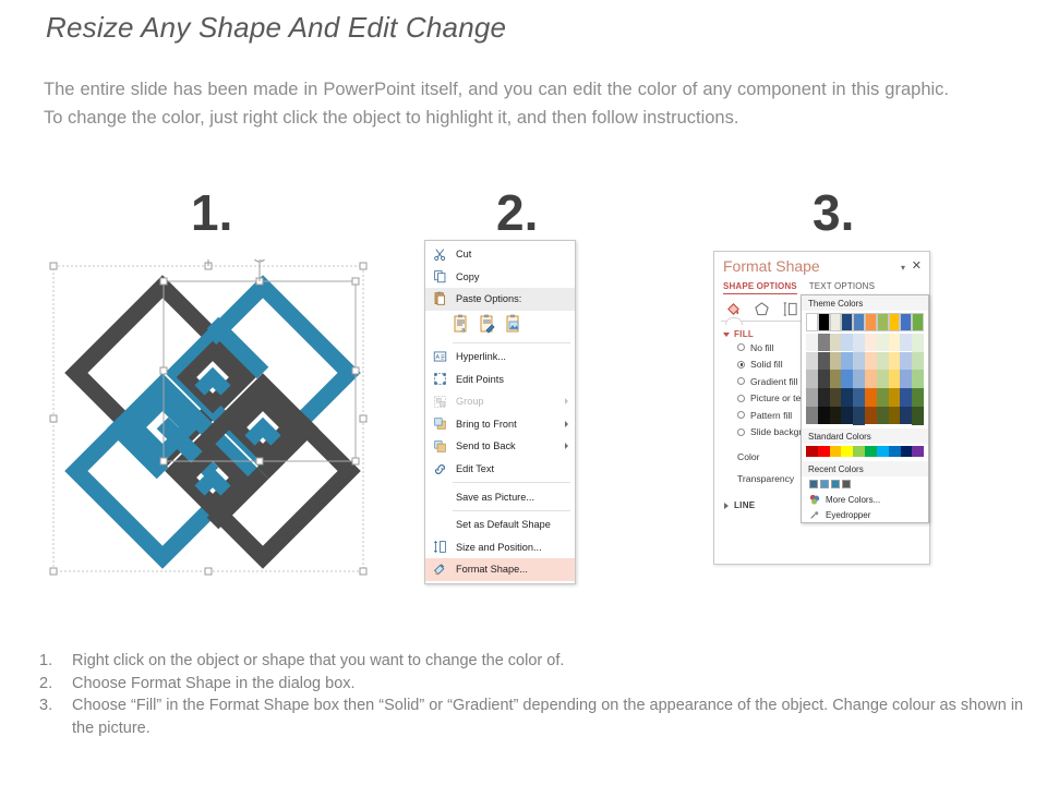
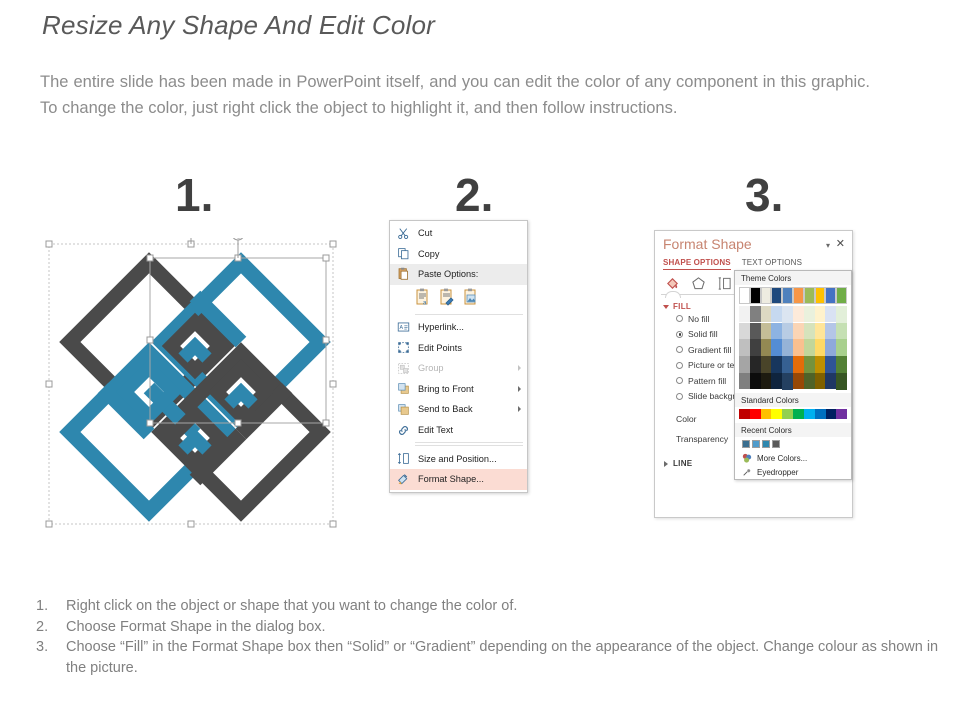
- Resize Any Shape And Edit Change
+ Resize Any Shape And Edit Color
  The entire slide has been made in PowerPoint itself, and you can edit the color of any component in this graphic. To change the color, just right click the object to highlight it, and then follow instructions.
  1.
  2.
  3.
  Cut
  Copy
  Paste Options:
  Hyperlink...
  Edit Points
  Group
  Bring to Front
  Send to Back
  Edit Text
- Save as Picture...
- Set as Default Shape
  Size and Position...
  Format Shape...
  Format Shape
  ▾
  ✕
  SHAPE OPTIONS
  TEXT OPTIONS
  FILL
  No fill
  Solid fill
  Gradient fill
  Pattern fill
  Color
  Transparency
  LINE
  Theme Colors
  Standard Colors
  Recent Colors
  More Colors...
  Eyedropper
  1.
  Right click on the object or shape that you want to change the color of.
  2.
  Choose Format Shape in the dialog box.
  3.
  Choose “Fill” in the Format Shape box then “Solid” or “Gradient” depending on the appearance of the object. Change colour as shown in the picture.
